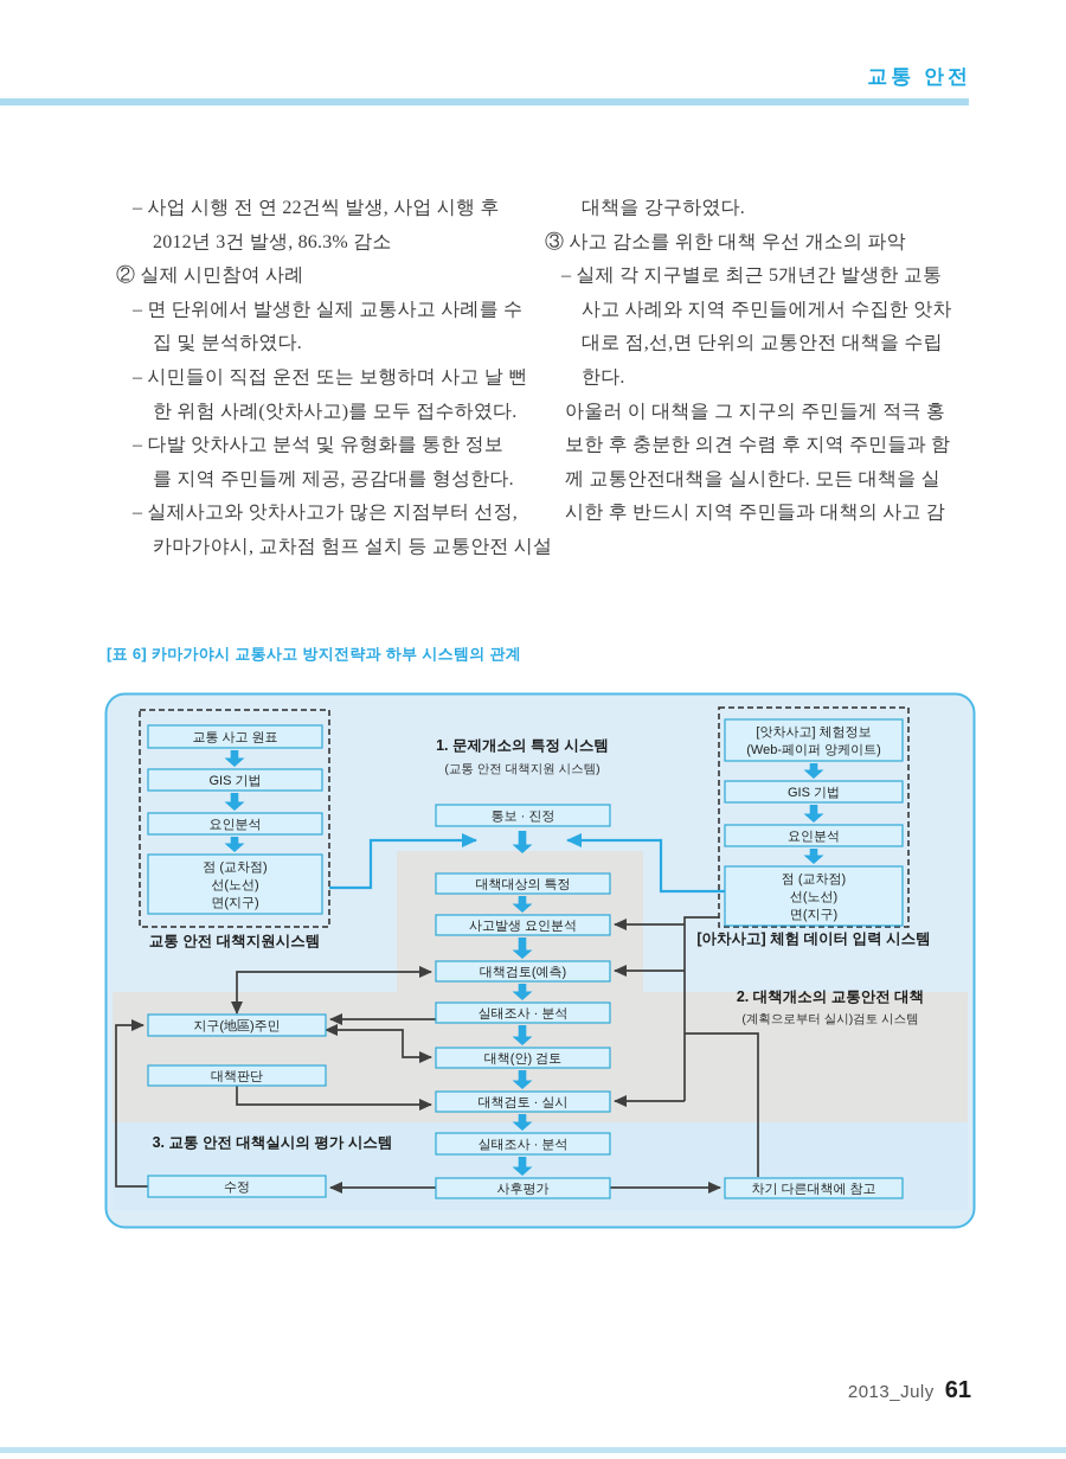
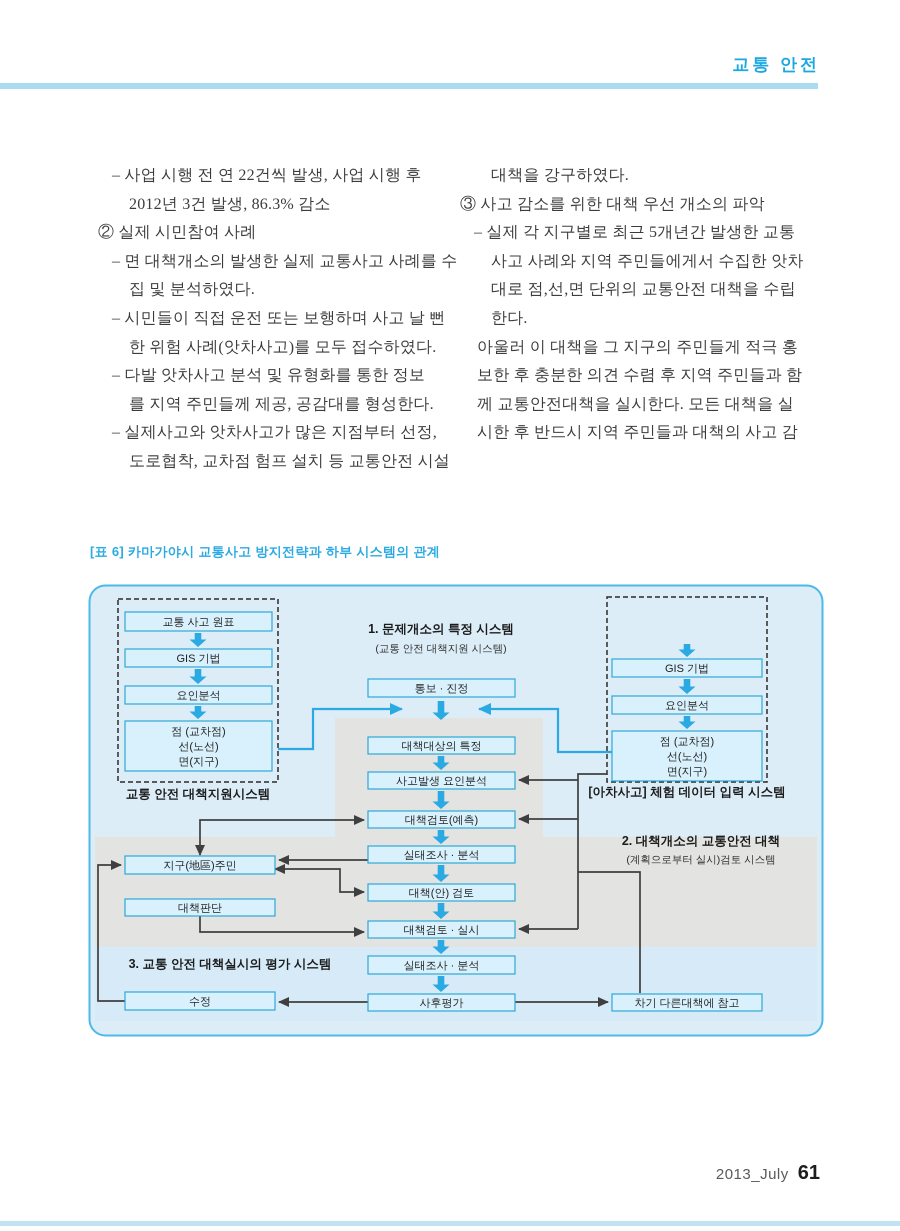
  교통 안전
  – 사업 시행 전 연 22건씩 발생, 사업 시행 후
  2012년 3건 발생, 86.3% 감소
  ② 실제 시민참여 사례
- – 면 단위에서 발생한 실제 교통사고 사례를 수
+ – 면 대책개소의 발생한 실제 교통사고 사례를 수
  집 및 분석하였다.
  – 시민들이 직접 운전 또는 보행하며 사고 날 뻔
  한 위험 사례(앗차사고)를 모두 접수하였다.
  – 다발 앗차사고 분석 및 유형화를 통한 정보
  를 지역 주민들께 제공, 공감대를 형성한다.
  – 실제사고와 앗차사고가 많은 지점부터 선정,
- 카마가야시, 교차점 험프 설치 등 교통안전 시설
+ 도로협착, 교차점 험프 설치 등 교통안전 시설
  대책을 강구하였다.
  ③ 사고 감소를 위한 대책 우선 개소의 파악
  – 실제 각 지구별로 최근 5개년간 발생한 교통
  사고 사례와 지역 주민들에게서 수집한 앗차
  대로 점,선,면 단위의 교통안전 대책을 수립
  한다.
  아울러 이 대책을 그 지구의 주민들게 적극 홍
  보한 후 충분한 의견 수렴 후 지역 주민들과 함
  께 교통안전대책을 실시한다. 모든 대책을 실
  시한 후 반드시 지역 주민들과 대책의 사고 감
  [표 6] 카마가야시 교통사고 방지전략과 하부 시스템의 관계
  교통 안전 대책지원시스템
  [아차사고] 체험 데이터 입력 시스템
  교통 사고 원표
  GIS 기법
  요인분석
  점 (교차점)
  선(노선)
  면(지구)
- [앗차사고] 체험정보
- (Web-페이퍼 앙케이트)
  GIS 기법
  요인분석
  점 (교차점)
  선(노선)
  면(지구)
  통보 · 진정
  대책대상의 특정
  사고발생 요인분석
  대책검토(예측)
  실태조사 · 분석
  대책(안) 검토
  대책검토 · 실시
  실태조사 · 분석
  사후평가
  지구(地區)주민
  대책판단
  수정
  차기 다른대책에 참고
  1. 문제개소의 특정 시스템
  (교통 안전 대책지원 시스템)
  2. 대책개소의 교통안전 대책
  (계획으로부터 실시)검토 시스템
  3. 교통 안전 대책실시의 평가 시스템
  2013_July
  61
